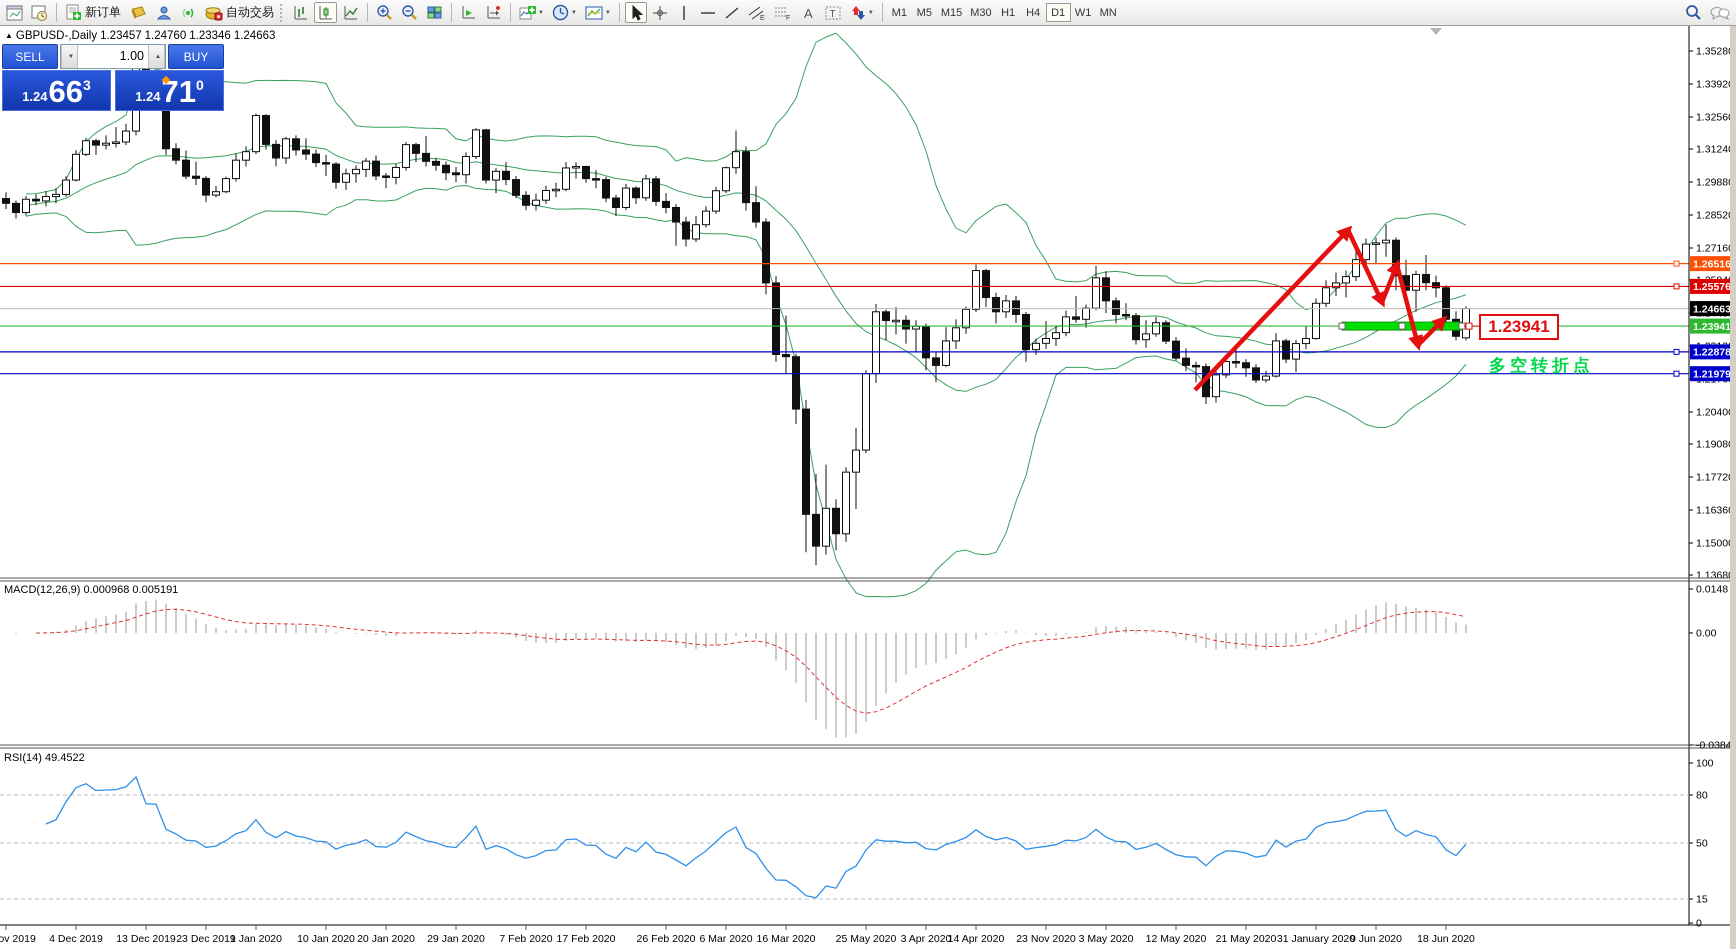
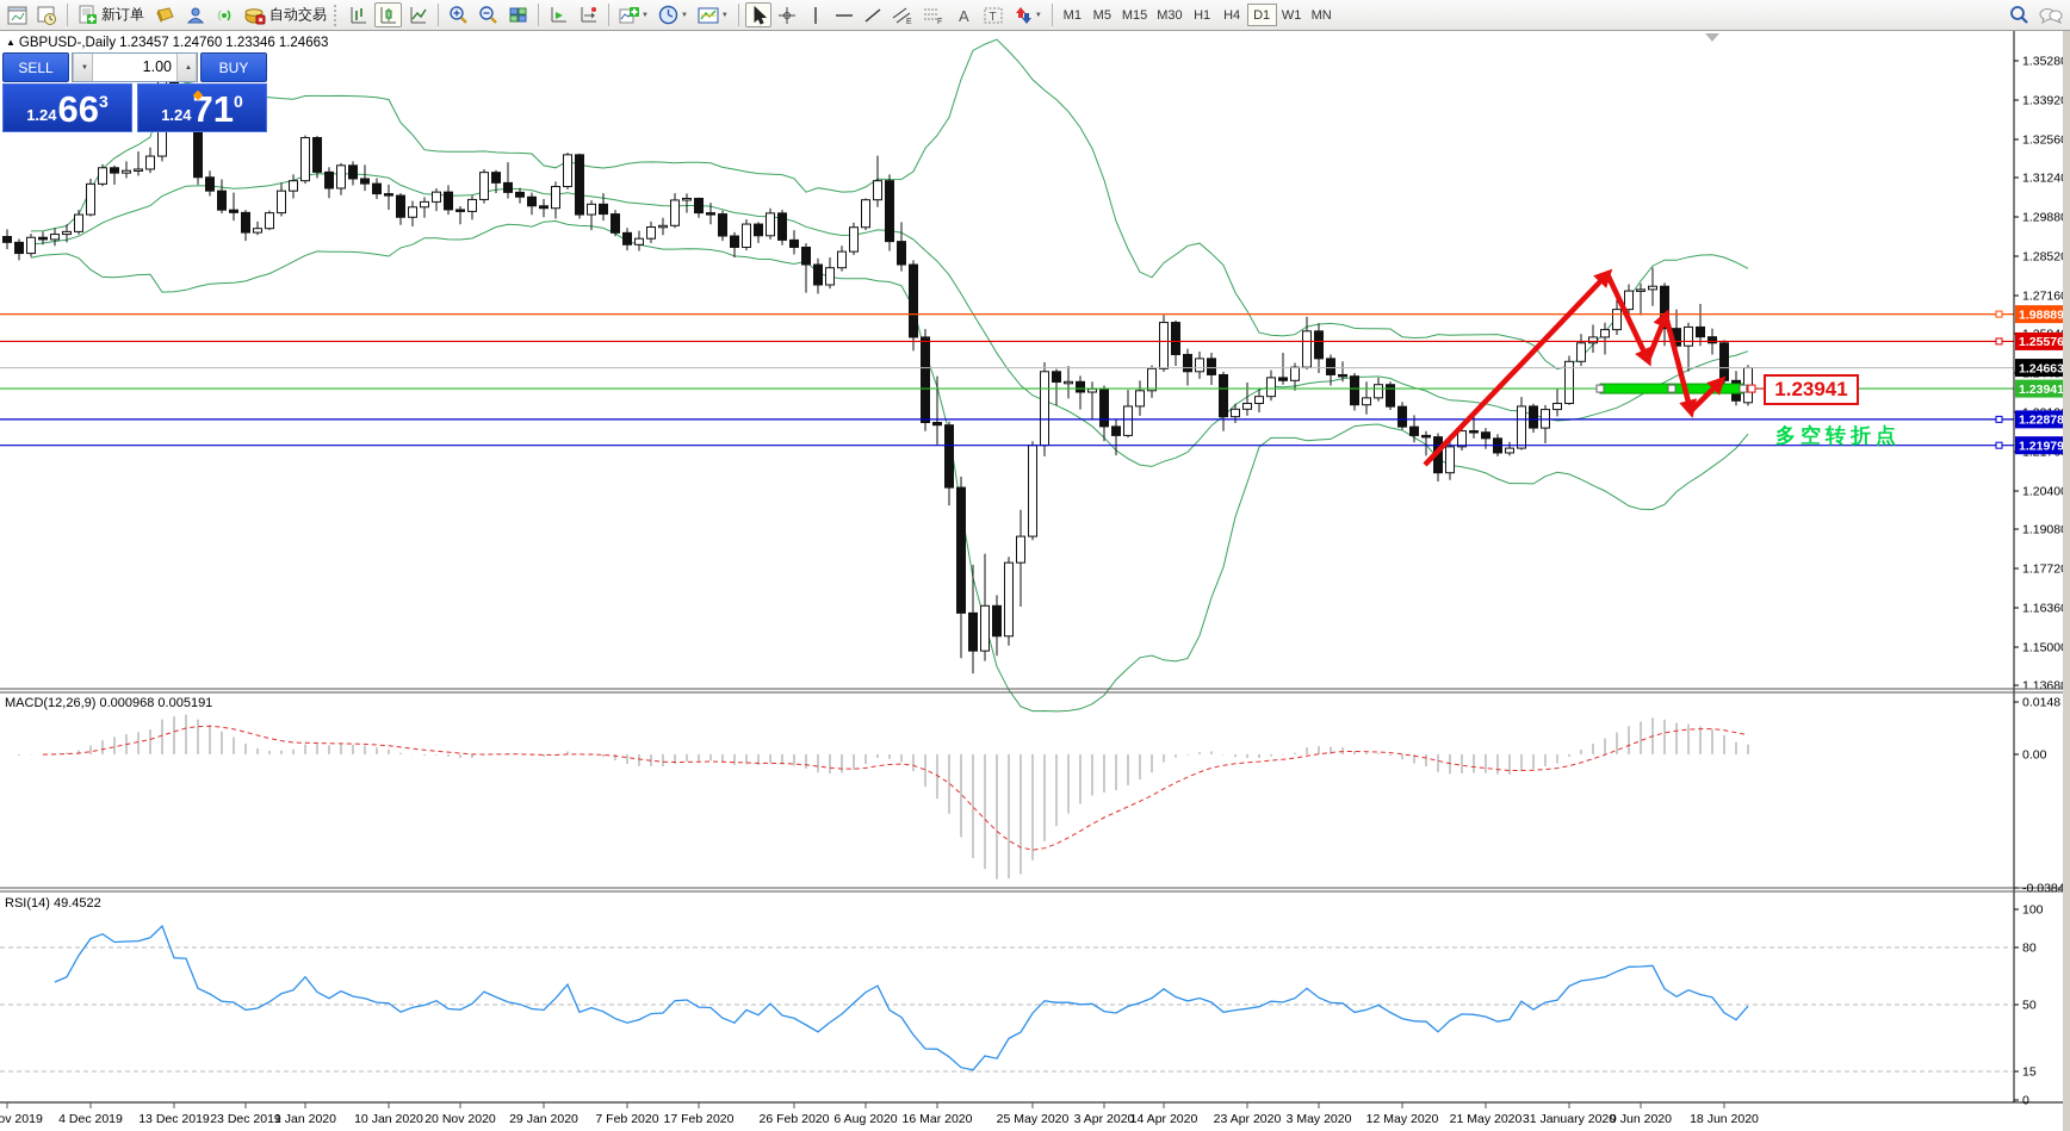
  新订单
  自动交易
  A
  T
  M1 M5 M15 M30 H1 H4 D1 W1 MN
  1.3528
  1.3392
  1.3256
  1.3124
  1.2988
  1.2852
  1.2716
  1.2040
  1.1908
  1.1772
  1.1636
  1.1500
  1.1368
- 1.26516
+ 1.98889
  1.25576
  1.24663
  1.23941
  1.22878
  1.21979
  0.0148
  0.00
  -0.0384
  100
  80
  50
  15
  0
  4 Dec 2019
  13 Dec 2019
  23 Dec 2019
  1 Jan 2020
  10 Jan 2020
- 20 Jan 2020
+ 20 Nov 2020
  29 Jan 2020
  7 Feb 2020
  17 Feb 2020
  26 Feb 2020
- 6 Mar 2020
+ 6 Aug 2020
  16 Mar 2020
  25 May 2020
  3 Apr 2020
  14 Apr 2020
- 23 Nov 2020
+ 23 Apr 2020
  3 May 2020
  12 May 2020
  21 May 2020
  31 January 2020
  9 Jun 2020
  18 Jun 2020
  ▲ GBPUSD-,Daily 1.23457 1.24760 1.23346 1.24663
  SELL
  1.00
  BUY
  1.24
  66
  3
  1.24
  71
  0
  MACD(12,26,9) 0.000968 0.005191
  RSI(14) 49.4522
  1.23941
  多空转折点
